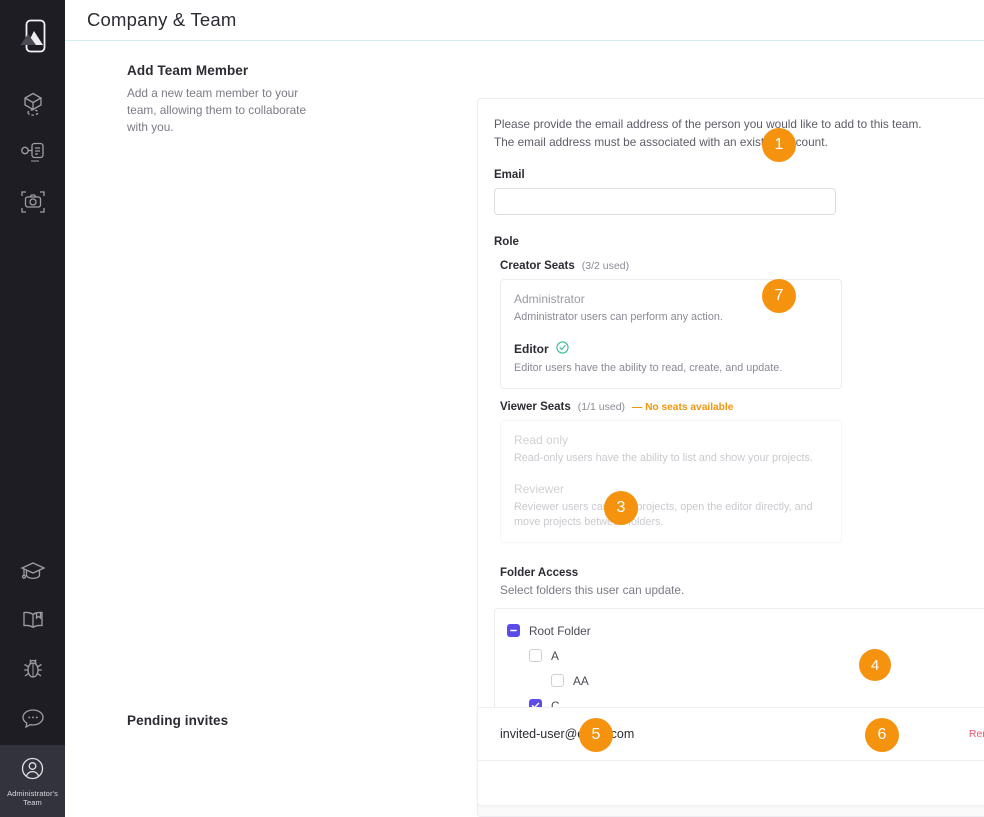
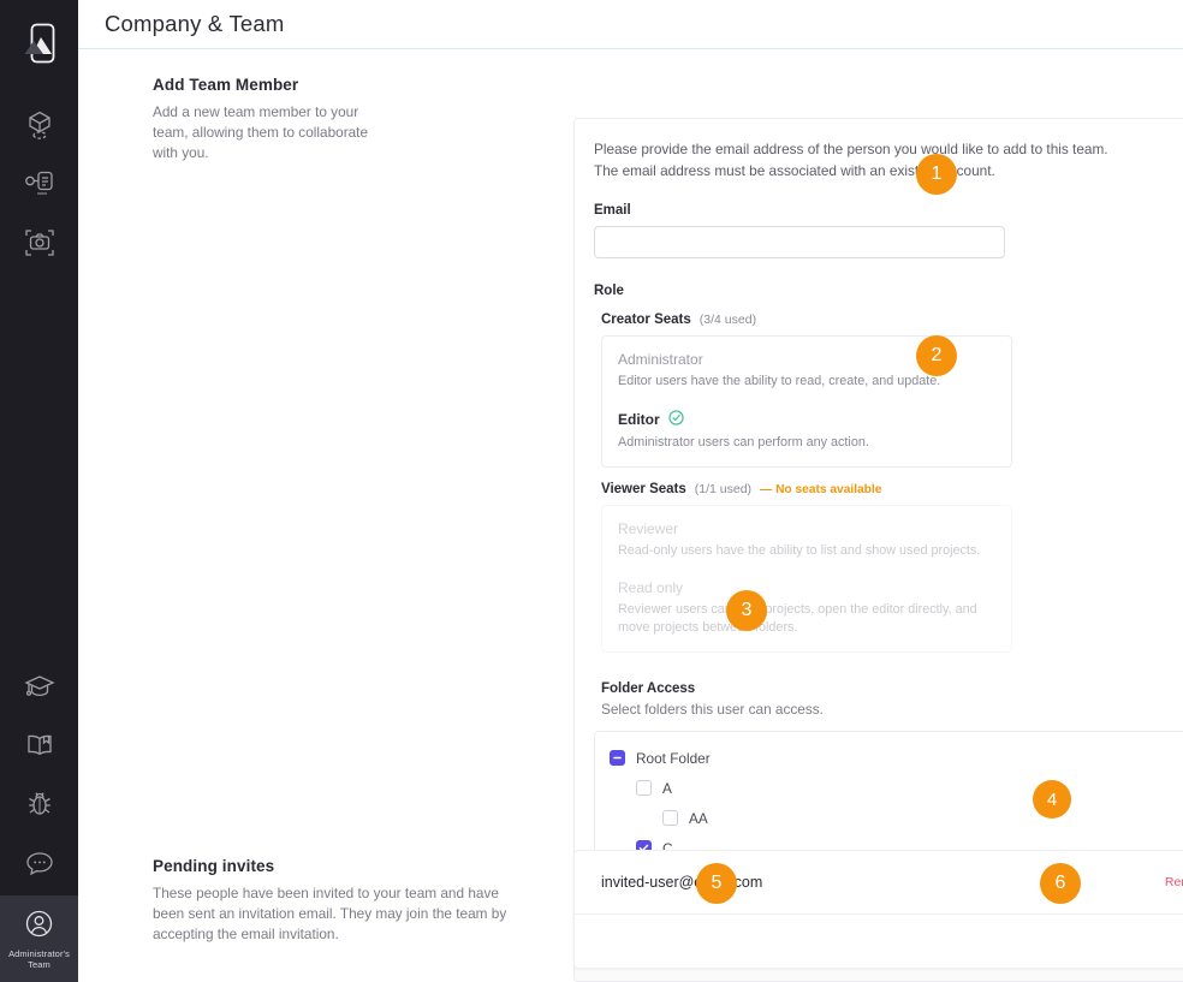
  Administrator's
  Team
  Company & Team
  Add Team Member
  Add a new team member to your team, allowing them to collaborate with you.
  Please provide the email address of the person you would like to add to this team.
  The email address must be associated with an exiscount.
  Email
  Role
  Creator Seats
- (3/2 used)
+ (3/4 used)
  Administrator
- Administrator users can perform any action.
+ Editor users have the ability to read, create, and update.
  Editor
- Editor users have the ability to read, create, and update.
+ Administrator users can perform any action.
  Viewer Seats
  (1/1 used)
  — No seats available
- Read only
+ Reviewer
- Read-only users have the ability to list and show your projects.
+ Read-only users have the ability to list and show used projects.
- Reviewer
+ Read only
  Reviewer users ca projects, open the editor directly, and move projects betweolders.
  Folder Access
- Select folders this user can update.
+ Select folders this user can access.
  Root Folder
  A
  AA
  C
  Pending invites
+ These people have been invited to your team and have been sent an invitation email. They may join the team by accepting the email invitation.
  invited-user@com
  1
- 7
+ 2
  3
  4
  5
  6
